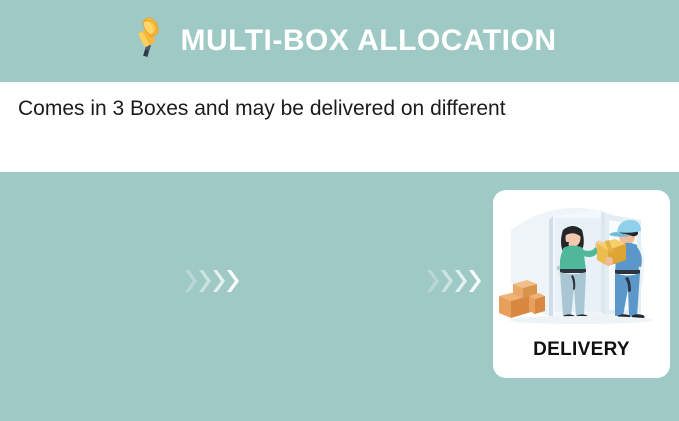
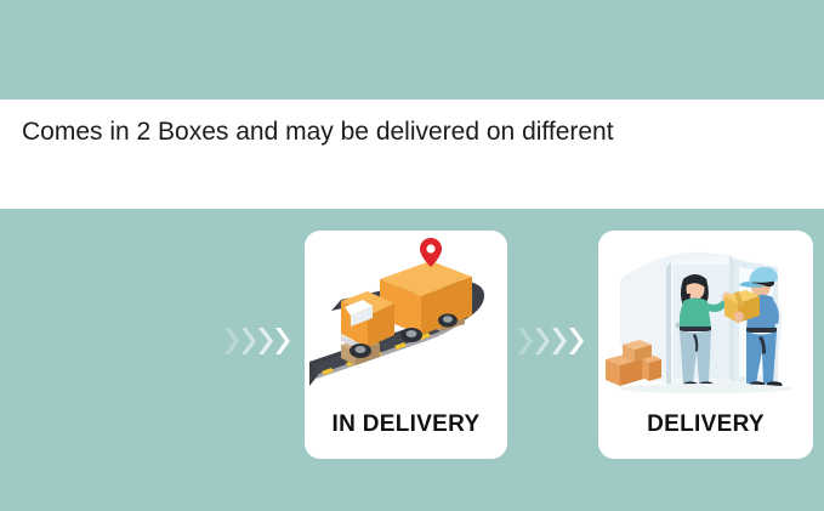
- MULTI-BOX ALLOCATION
- Comes in 3 Boxes and may be delivered on different
+ Comes in 2 Boxes and may be delivered on different
+ IN DELIVERY
  DELIVERY
